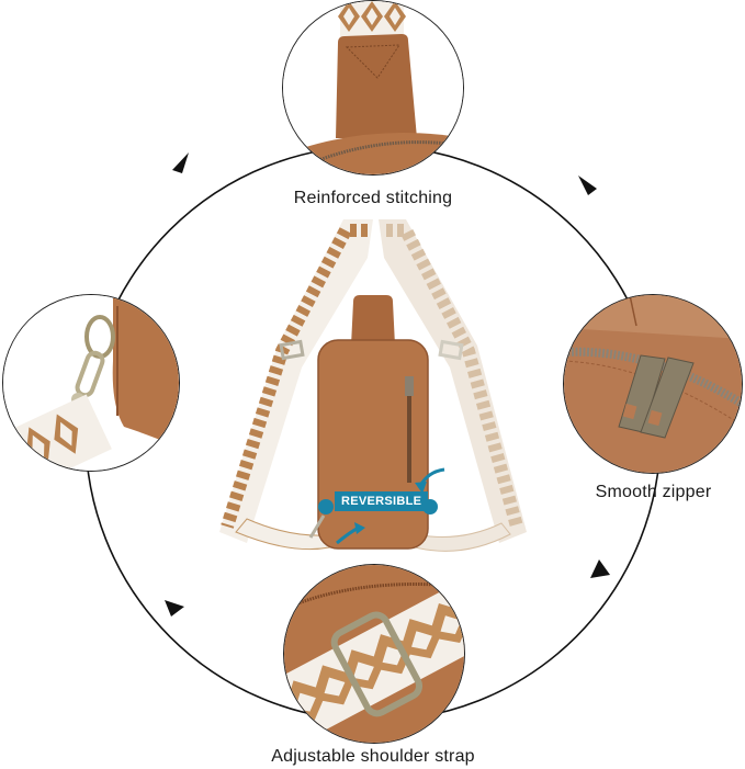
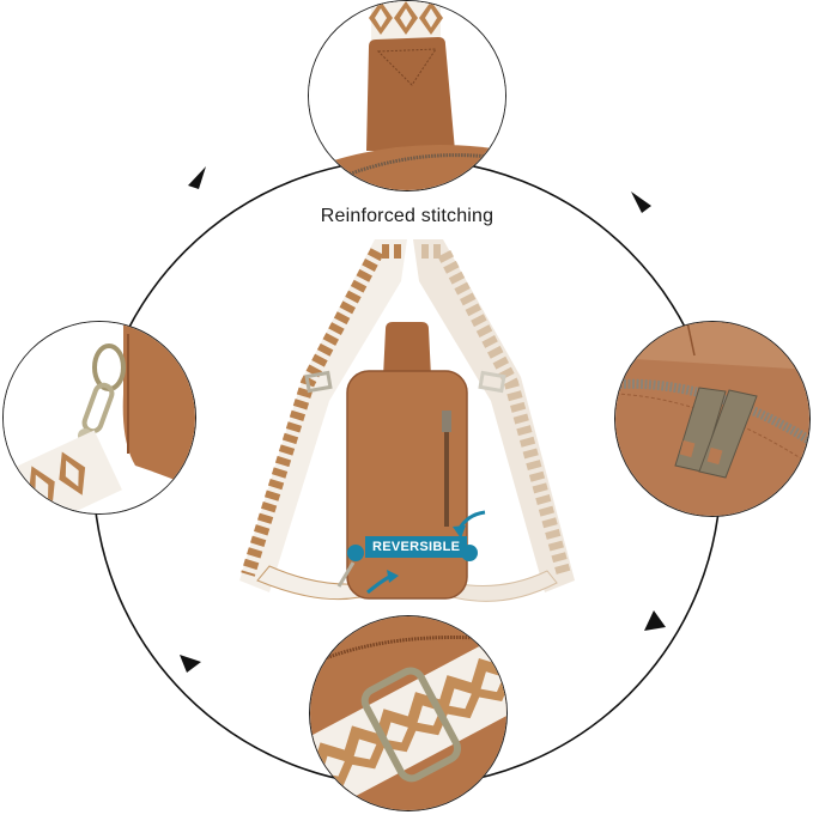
  Reinforced stitching
- Smooth zipper
- Adjustable shoulder strap
  REVERSIBLE
